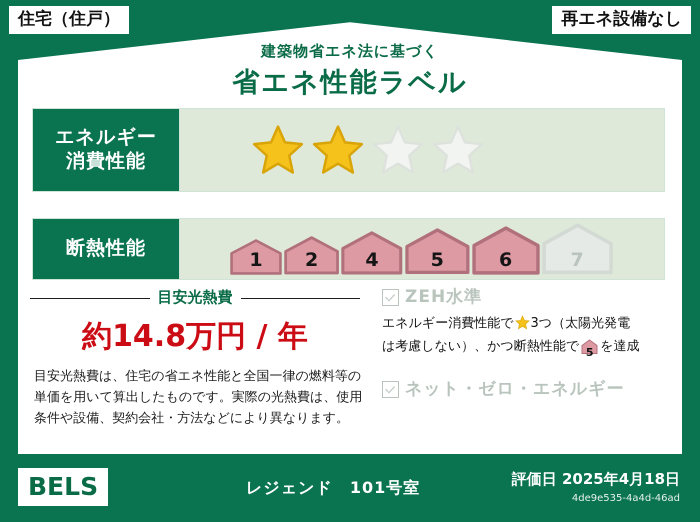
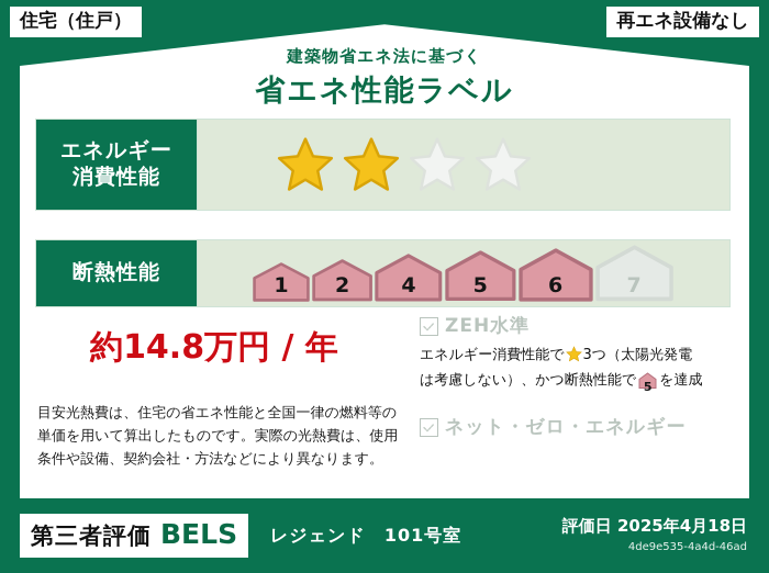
  住宅（住戸）
  再エネ設備なし
  建築物省エネ法に基づく
  省エネ性能ラベル
  エネルギー
  消費性能
  断熱性能
  1
  2
  4
  5
  6
  7
- 目安光熱費
  約14.8万円 / 年
  目安光熱費は、住宅の省エネ性能と全国一律の燃料等の単価を用いて算出したものです。実際の光熱費は、使用条件や設備、契約会社・方法などにより異なります。
  ZEH水準
  エネルギー消費性能で 3つ（太陽光発電
  は考慮しない）、かつ断熱性能で
  5
  を達成
  ネット・ゼロ・エネルギー
+ 第三者評価
  BELS
  レジェンド 101号室
  評価日 2025年4月18日
  4de9e535-4a4d-46ad
